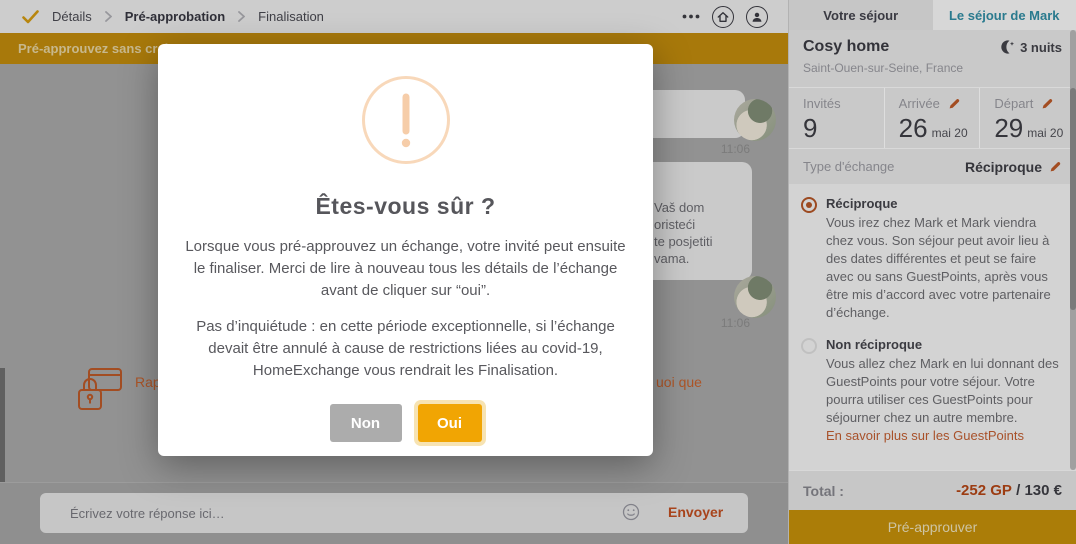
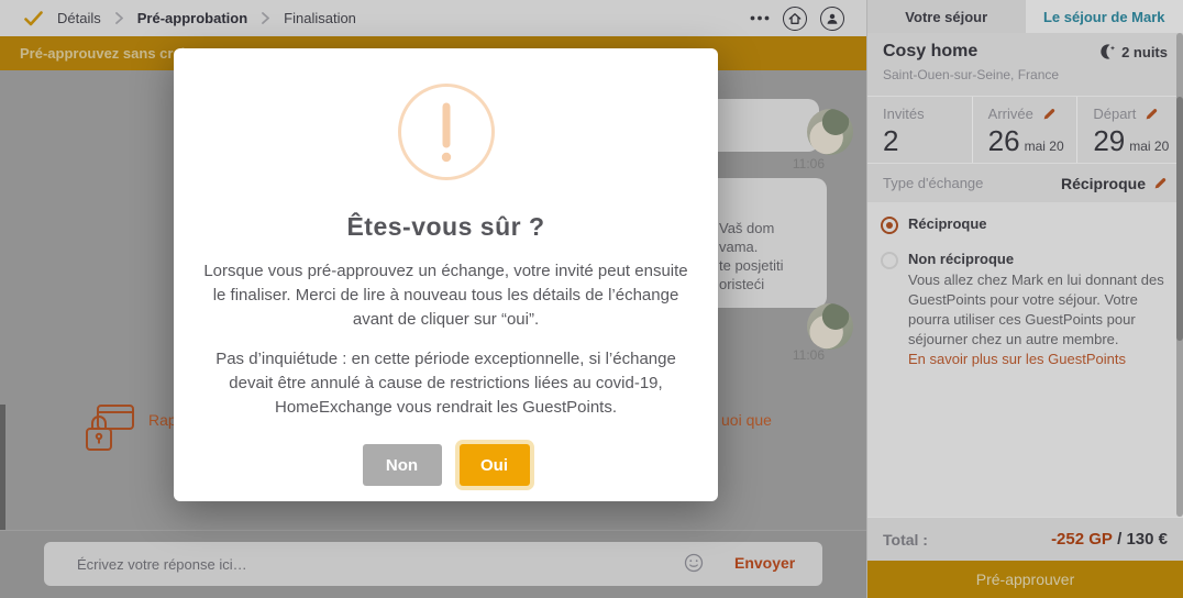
  Détails
  Pré-approbation
  Finalisation
  Pré-approuvez sans cr
  Vaš dom
- oristeći
+ vama.
  te posjetiti
- vama.
+ oristeći
  11:06
  Rap
  uoi que
  Écrivez votre réponse ici…
  Envoyer
  Votre séjour
  Le séjour de Mark
  Cosy home
- 3 nuits
+ 2 nuits
  Saint-Ouen-sur-Seine, France
  Invités
- 9
+ 2
  Arrivée
  26
  mai 20
  Départ
  29
  mai 20
  Type d'échange
  Réciproque
  Réciproque
- Vous irez chez Mark et Mark viendra chez vous. Son séjour peut avoir lieu à des dates différentes et peut se faire avec ou sans GuestPoints, après vous être mis d’accord avec votre partenaire d’échange.
  Non réciproque
  Vous allez chez Mark en lui donnant des GuestPoints pour votre séjour. Votre pourra utiliser ces GuestPoints pour séjourner chez un autre membre.
  En savoir plus sur les GuestPoints
  Total :
  -252 GP
  /
  130 €
  Pré-approuver
  Êtes-vous sûr ?
  Lorsque vous pré-approuvez un échange, votre invité peut ensuite le finaliser. Merci de lire à nouveau tous les détails de l’échange avant de cliquer sur “oui”.
- Pas d’inquiétude : en cette période exceptionnelle, si l’échange devait être annulé à cause de restrictions liées au covid-19, HomeExchange vous rendrait les Finalisation.
+ Pas d’inquiétude : en cette période exceptionnelle, si l’échange devait être annulé à cause de restrictions liées au covid-19, HomeExchange vous rendrait les GuestPoints.
  Non
  Oui
